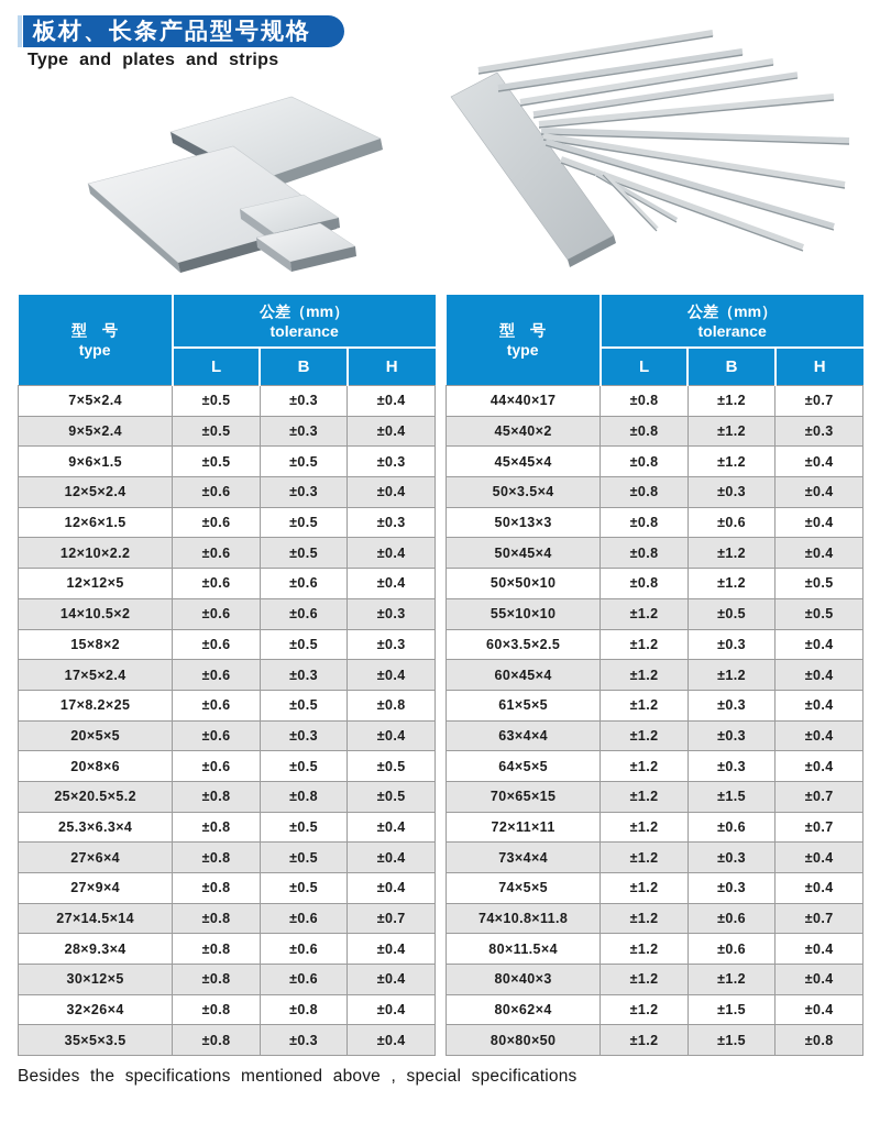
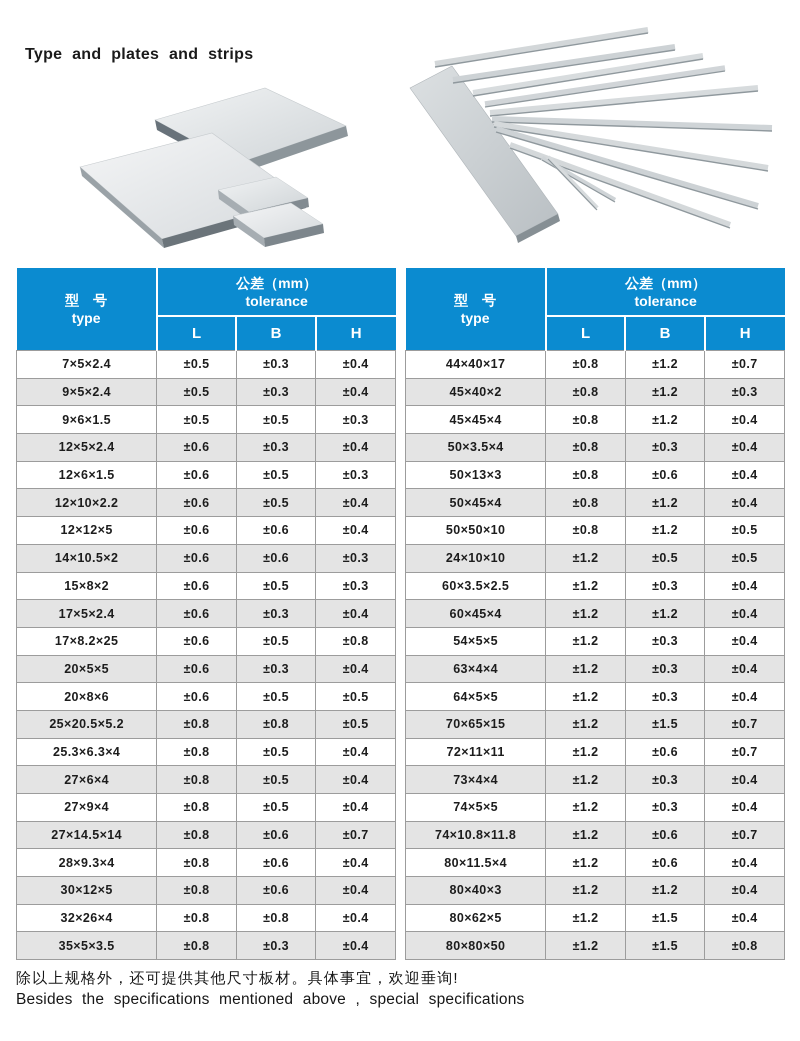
- 板材、长条产品型号规格
  Type and plates and strips
  型 号 type	公差（mm） tolerance
  L	B	H
  7×5×2.4	±0.5	±0.3	±0.4
  9×5×2.4	±0.5	±0.3	±0.4
  9×6×1.5	±0.5	±0.5	±0.3
  12×5×2.4	±0.6	±0.3	±0.4
  12×6×1.5	±0.6	±0.5	±0.3
  12×10×2.2	±0.6	±0.5	±0.4
  12×12×5	±0.6	±0.6	±0.4
  14×10.5×2	±0.6	±0.6	±0.3
  15×8×2	±0.6	±0.5	±0.3
  17×5×2.4	±0.6	±0.3	±0.4
  17×8.2×25	±0.6	±0.5	±0.8
  20×5×5	±0.6	±0.3	±0.4
  20×8×6	±0.6	±0.5	±0.5
  25×20.5×5.2	±0.8	±0.8	±0.5
  25.3×6.3×4	±0.8	±0.5	±0.4
  27×6×4	±0.8	±0.5	±0.4
  27×9×4	±0.8	±0.5	±0.4
  27×14.5×14	±0.8	±0.6	±0.7
  28×9.3×4	±0.8	±0.6	±0.4
  30×12×5	±0.8	±0.6	±0.4
  32×26×4	±0.8	±0.8	±0.4
  35×5×3.5	±0.8	±0.3	±0.4
  型 号 type	公差（mm） tolerance
  L	B	H
  44×40×17	±0.8	±1.2	±0.7
  45×40×2	±0.8	±1.2	±0.3
  45×45×4	±0.8	±1.2	±0.4
  50×3.5×4	±0.8	±0.3	±0.4
  50×13×3	±0.8	±0.6	±0.4
  50×45×4	±0.8	±1.2	±0.4
  50×50×10	±0.8	±1.2	±0.5
- 55×10×10	±1.2	±0.5	±0.5
+ 24×10×10	±1.2	±0.5	±0.5
  60×3.5×2.5	±1.2	±0.3	±0.4
  60×45×4	±1.2	±1.2	±0.4
- 61×5×5	±1.2	±0.3	±0.4
+ 54×5×5	±1.2	±0.3	±0.4
  63×4×4	±1.2	±0.3	±0.4
  64×5×5	±1.2	±0.3	±0.4
  70×65×15	±1.2	±1.5	±0.7
  72×11×11	±1.2	±0.6	±0.7
  73×4×4	±1.2	±0.3	±0.4
  74×5×5	±1.2	±0.3	±0.4
  74×10.8×11.8	±1.2	±0.6	±0.7
  80×11.5×4	±1.2	±0.6	±0.4
  80×40×3	±1.2	±1.2	±0.4
- 80×62×4	±1.2	±1.5	±0.4
+ 80×62×5	±1.2	±1.5	±0.4
  80×80×50	±1.2	±1.5	±0.8
+ 除以上规格外，还可提供其他尺寸板材。具体事宜，欢迎垂询!
  Besides the specifications mentioned above , special specifications
